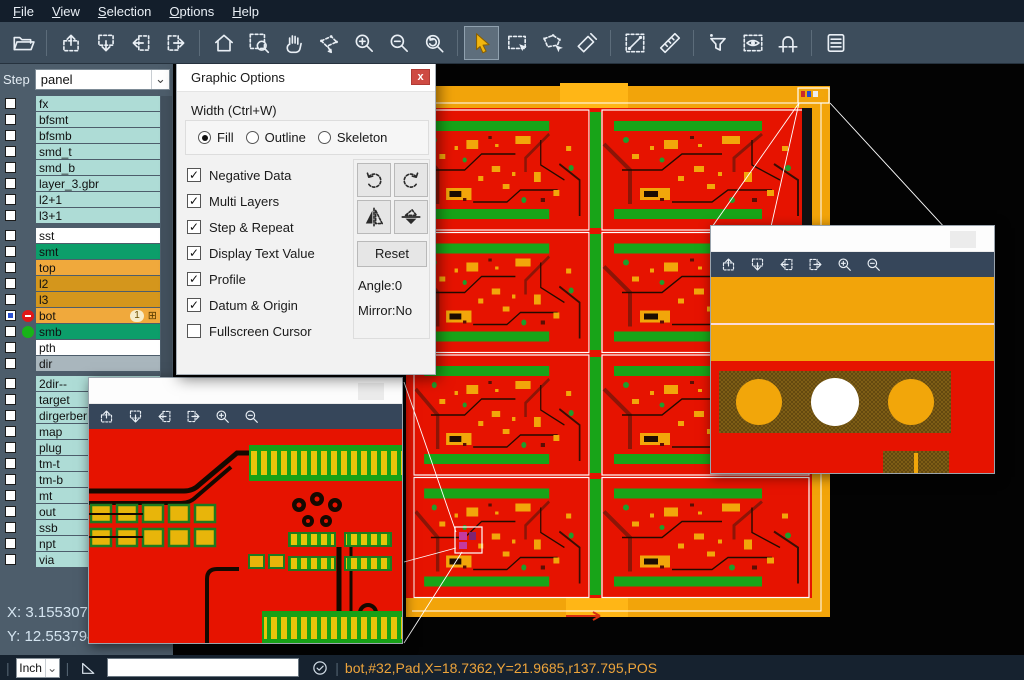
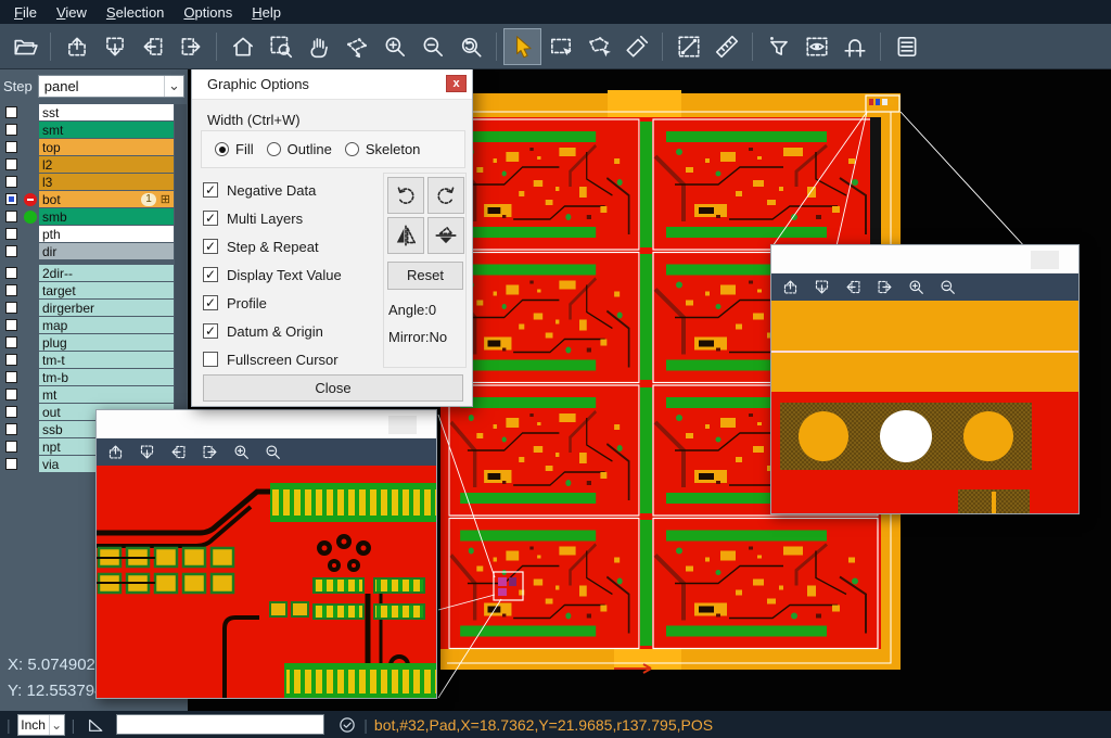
  File
  View
  Selection
  Options
  Help
  Step
  panel
  ⌄
- fx
- bfsmt
- bfsmb
- smd_t
- smd_b
- layer_3.gbr
- l2+1
- l3+1
  sst
  smt
  top
  l2
  l3
  bot
  1
  ⊞
  smb
  pth
  dir
  2dir--
  target
  dirgerber
  map
  plug
  tm-t
  tm-b
  mt
  out
  ssb
  npt
  via
- X: 3.155307
+ X: 5.074902
  Y: 12.55379
  Graphic Options
  x
  Width (Ctrl+W)
  Fill
  Outline
  Skeleton
  ✓
  Negative Data
  ✓
  Multi Layers
  ✓
  Step & Repeat
  ✓
  Display Text Value
  ✓
  Profile
  ✓
  Datum & Origin
  Fullscreen Cursor
  Reset
  Angle:0
  Mirror:No
+ Close
  |
  Inch
  ⌄
  |
  |
  bot,#32,Pad,X=18.7362,Y=21.9685,r137.795,POS
